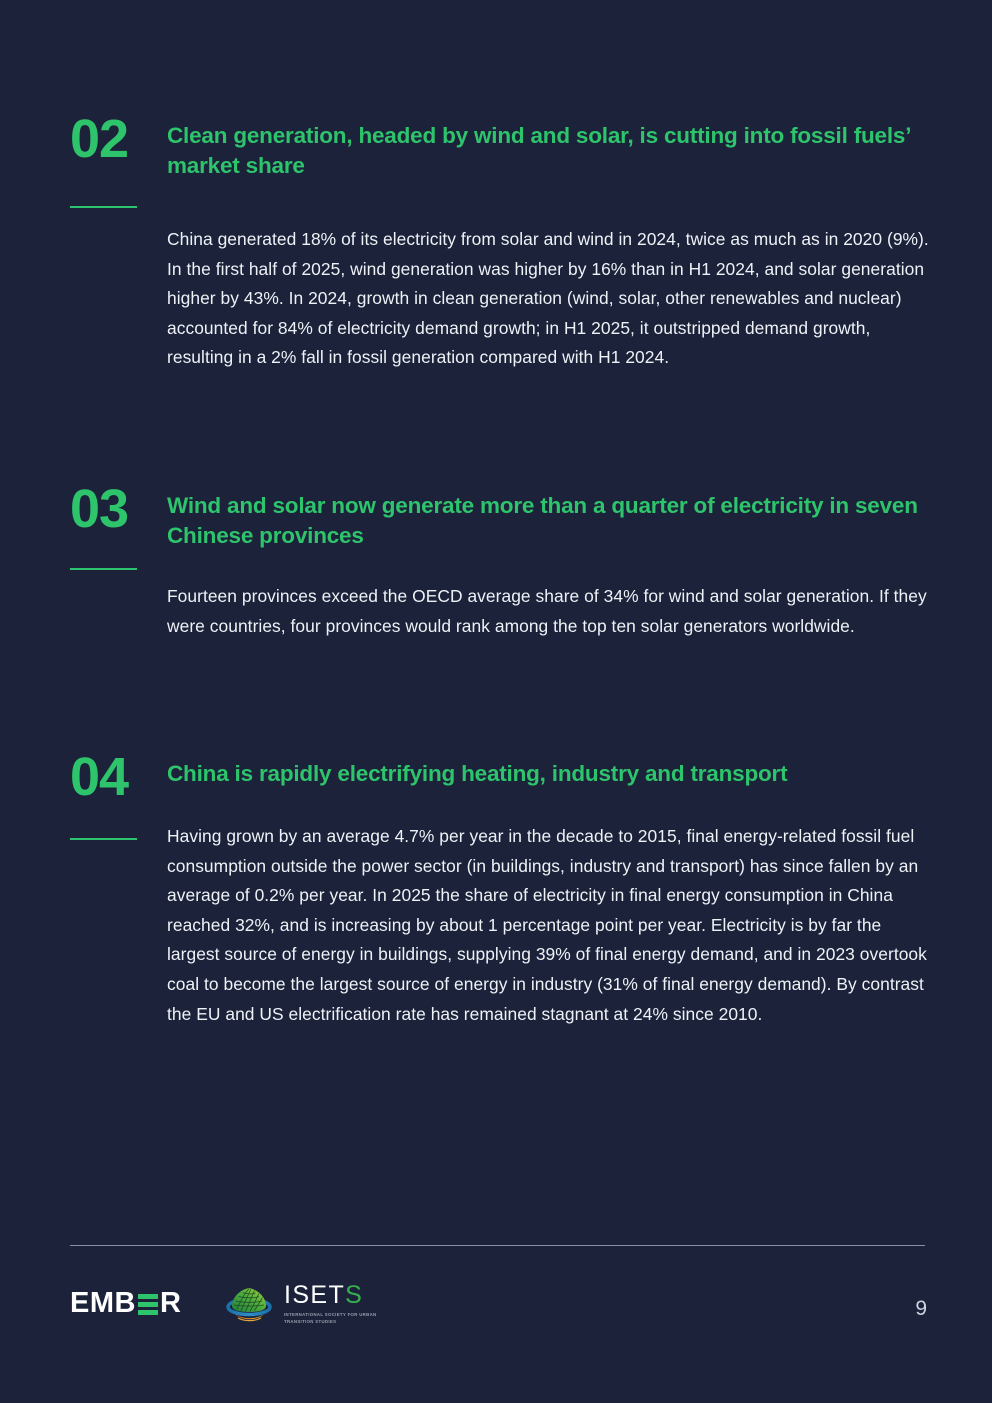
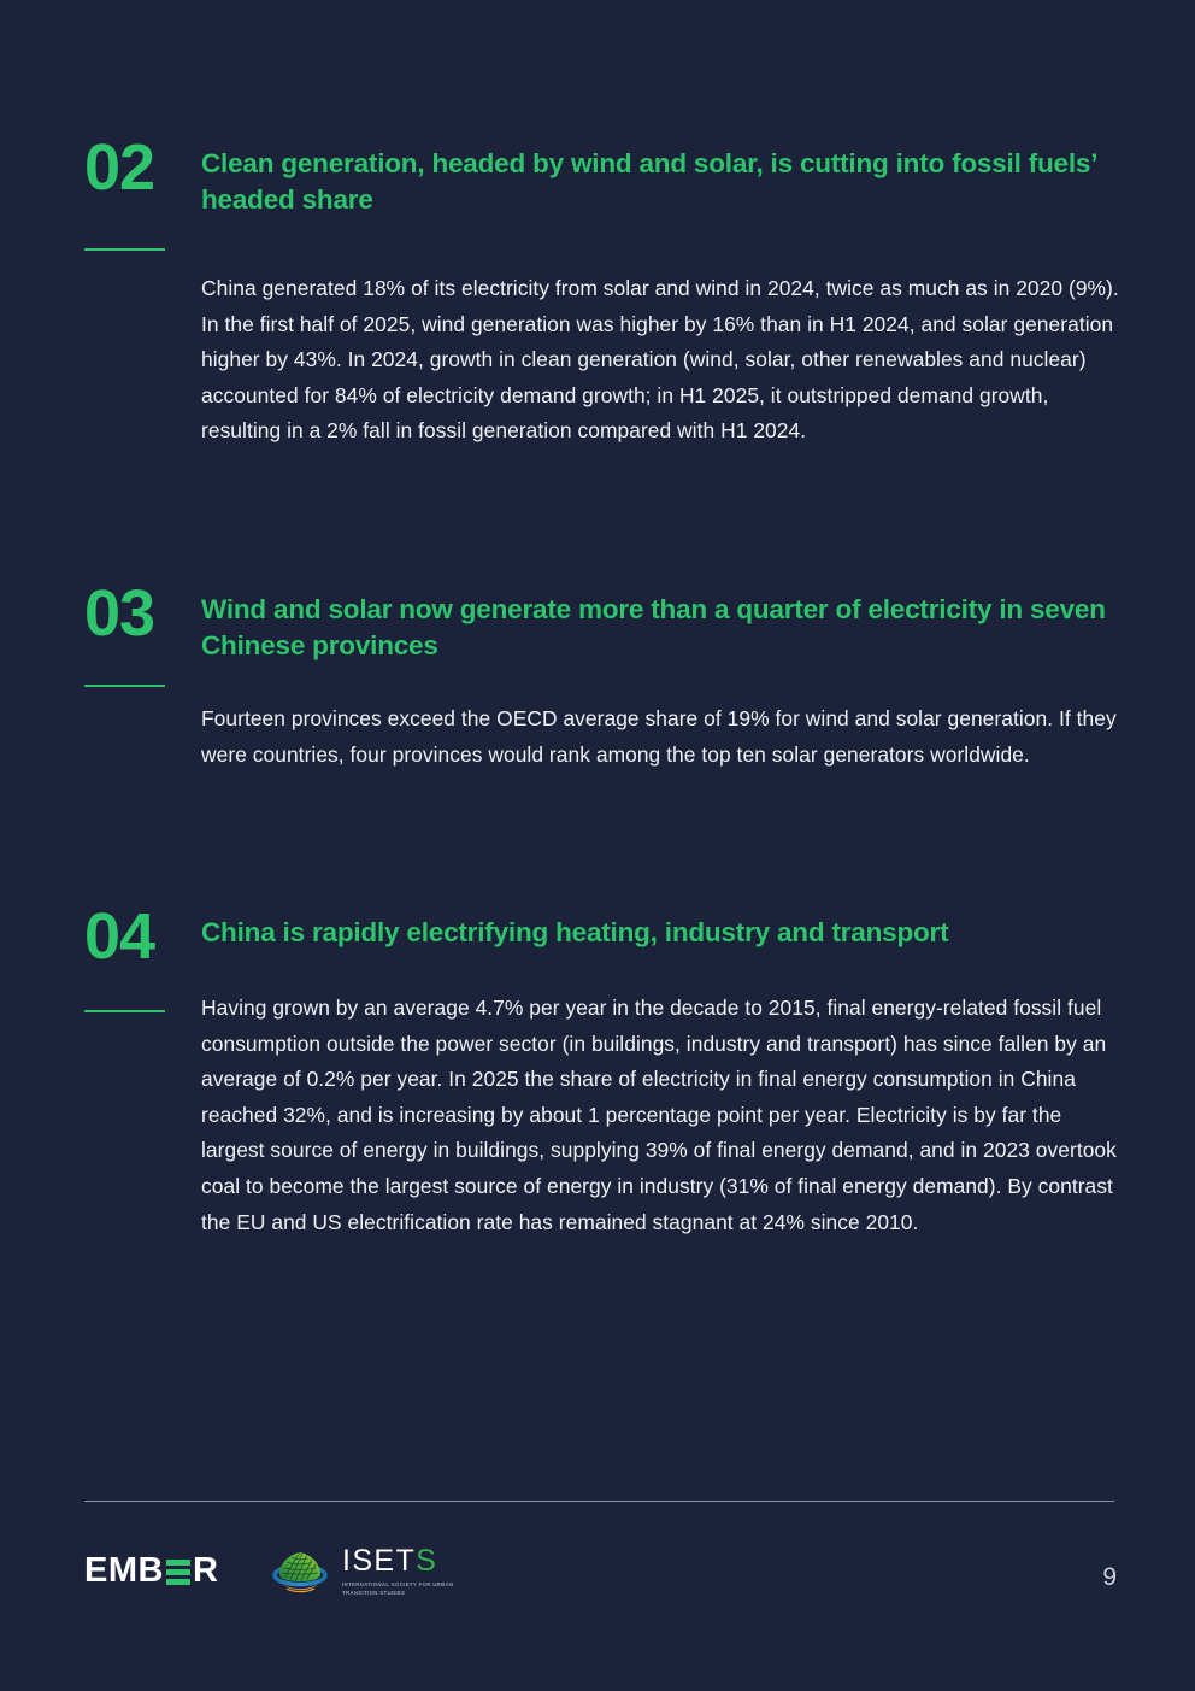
  02
- Clean generation, headed by wind and solar, is cutting into fossil fuels’ market share
+ Clean generation, headed by wind and solar, is cutting into fossil fuels’ headed share
  China generated 18% of its electricity from solar and wind in 2024, twice as much as in 2020 (9%). In the first half of 2025, wind generation was higher by 16% than in H1 2024, and solar generation higher by 43%. In 2024, growth in clean generation (wind, solar, other renewables and nuclear) accounted for 84% of electricity demand growth; in H1 2025, it outstripped demand growth, resulting in a 2% fall in fossil generation compared with H1 2024.
  03
  Wind and solar now generate more than a quarter of electricity in seven Chinese provinces
- Fourteen provinces exceed the OECD average share of 34% for wind and solar generation. If they were countries, four provinces would rank among the top ten solar generators worldwide.
+ Fourteen provinces exceed the OECD average share of 19% for wind and solar generation. If they were countries, four provinces would rank among the top ten solar generators worldwide.
  04
  China is rapidly electrifying heating, industry and transport
  Having grown by an average 4.7% per year in the decade to 2015, final energy-related fossil fuel consumption outside the power sector (in buildings, industry and transport) has since fallen by an average of 0.2% per year. In 2025 the share of electricity in final energy consumption in China reached 32%, and is increasing by about 1 percentage point per year. Electricity is by far the largest source of energy in buildings, supplying 39% of final energy demand, and in 2023 overtook coal to become the largest source of energy in industry (31% of final energy demand). By contrast the EU and US electrification rate has remained stagnant at 24% since 2010.
  EMB
  R
  ISETS
  9
